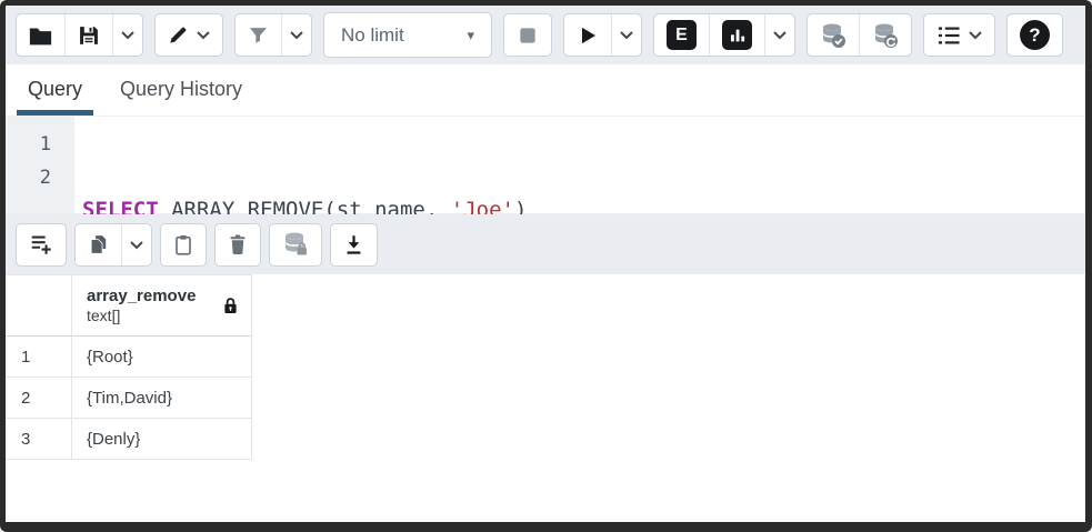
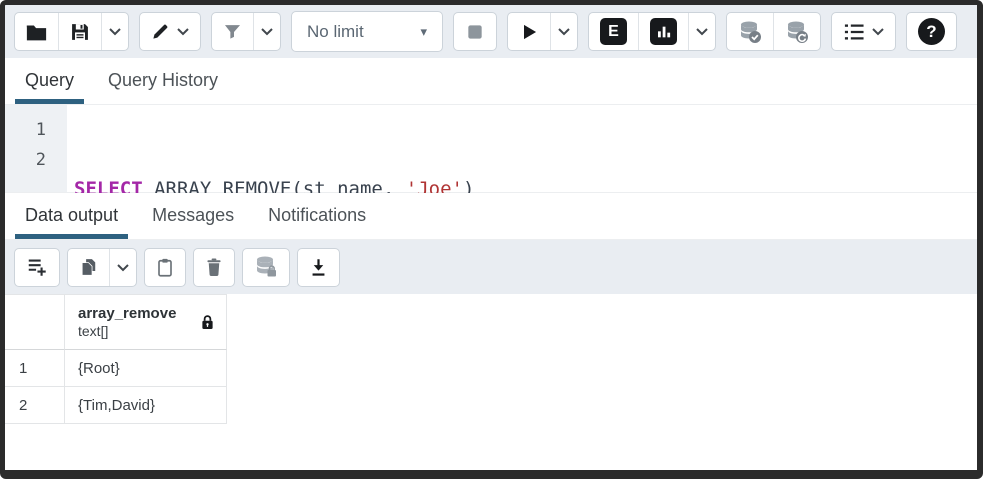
  No limit
  ▾
  E
  ?
  Query
  Query History
  1
  2
  SELECT ARRAY_REMOVE(st_name, 'Joe')
+ Data output
+ Messages
+ Notifications
  array_remove
  text[]
  1
  {Root}
  2
  {Tim,David}
- 3
- {Denly}
